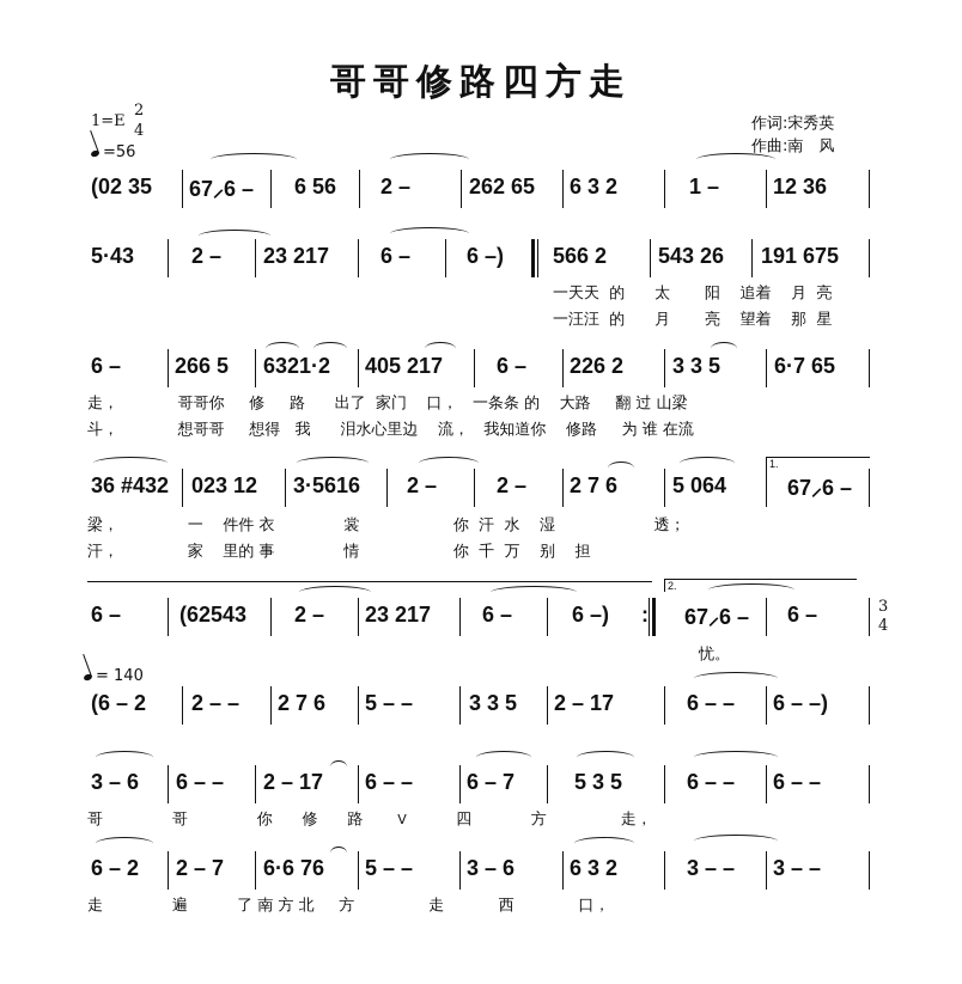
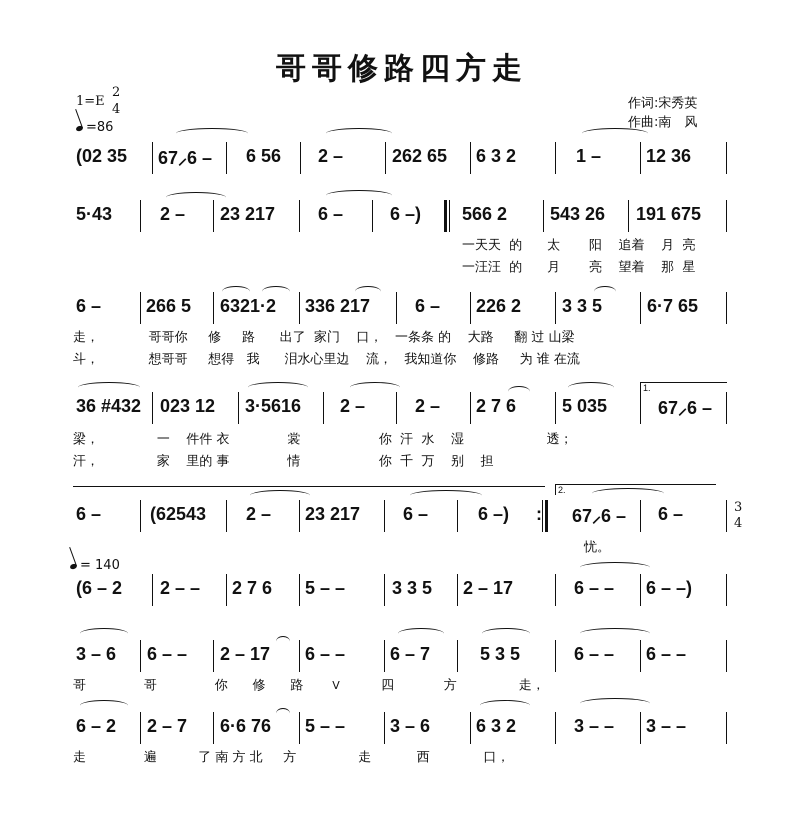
  哥哥修路四方走
  1=E
  2
  4
- =56
+ =86
  作词:宋秀英
  作曲:南 风
  (02 35
  67⸝6 –
  6 56
  2 –
  262 65
  6 3 2
  1 –
  12 36
  5·43
  2 –
  23 217
  6 –
  6 –)
  566 2
  543 26
  191 675
  一天天 的 太 阳 追着 月 亮
  一汪汪 的 月 亮 望着 那 星
  6 –
  266 5
  6321·2
- 405 217
+ 336 217
  6 –
  226 2
  3 3 5
  6·7 65
  走， 哥哥你 修 路 出了 家门 口， 一条条 的 大路 翻 过 山梁
  斗， 想哥哥 想得 我 泪水心里边 流， 我知道你 修路 为 谁 在流
  36 #432
  023 12
  3·5616
  2 –
  2 –
  2 7 6
- 5 064
+ 5 035
  67⸝6 –
  1.
  梁， 一 件件 衣 裳 你 汗 水 湿 透；
  汗， 家 里的 事 情 你 千 万 别 担
  6 –
  (62543
  2 –
  23 217
  6 –
  6 –)
  :
  2.
  67⸝6 –
  6 –
  3
  4
  忧。
  = 140
  (6 – 2
  2 – –
  2 7 6
  5 – –
  3 3 5
  2 – 17
  6 – –
  6 – –)
  3 – 6
  6 – –
  2 – 17
  6 – –
  6 – 7
  5 3 5
  6 – –
  6 – –
  哥 哥 你 修 路 V 四 方 走，
  6 – 2
  2 – 7
  6·6 76
  5 – –
  3 – 6
  6 3 2
  3 – –
  3 – –
  走 遍 了 南 方 北 方 走 西 口，
